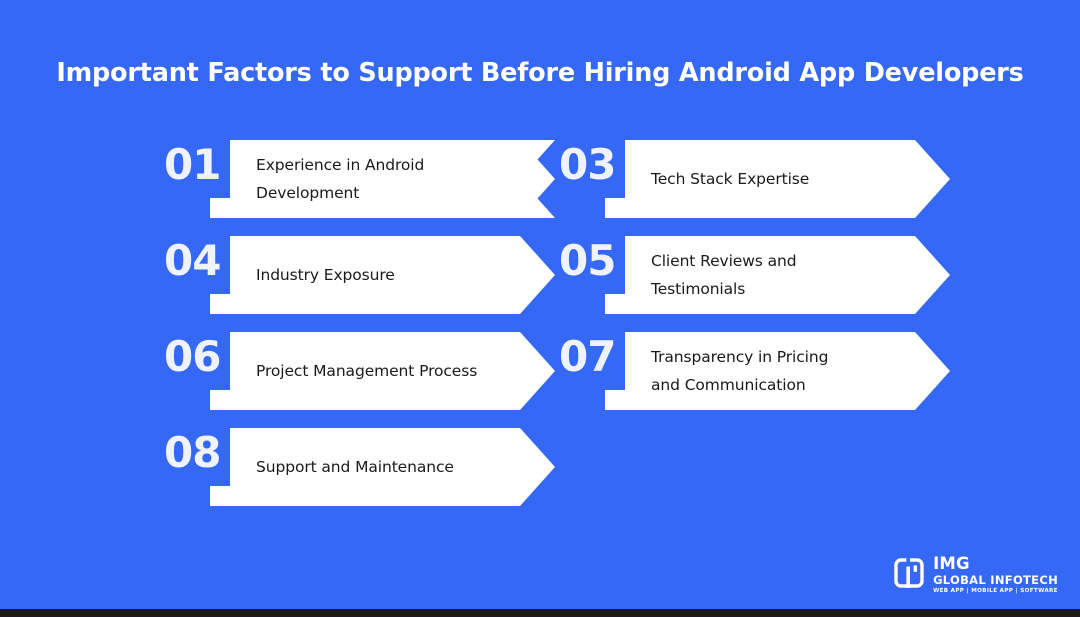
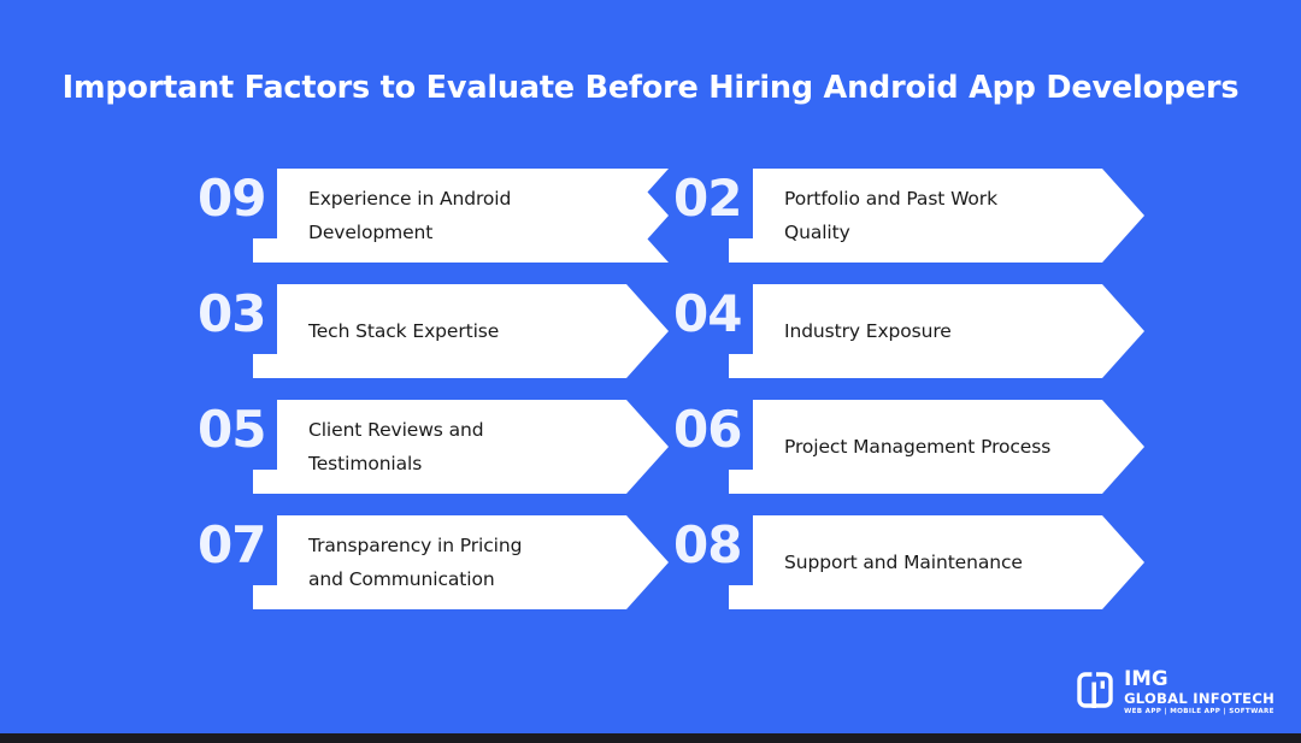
- Important Factors to Support Before Hiring Android App Developers
+ Important Factors to Evaluate Before Hiring Android App Developers
- 01
+ 09
  Experience in Android
  Development
+ 02
+ Portfolio and Past Work
+ Quality
  03
  Tech Stack Expertise
  04
  Industry Exposure
  05
  Client Reviews and
  Testimonials
  06
  Project Management Process
  07
  Transparency in Pricing
  and Communication
  08
  Support and Maintenance
  IMG
  GLOBAL INFOTECH
